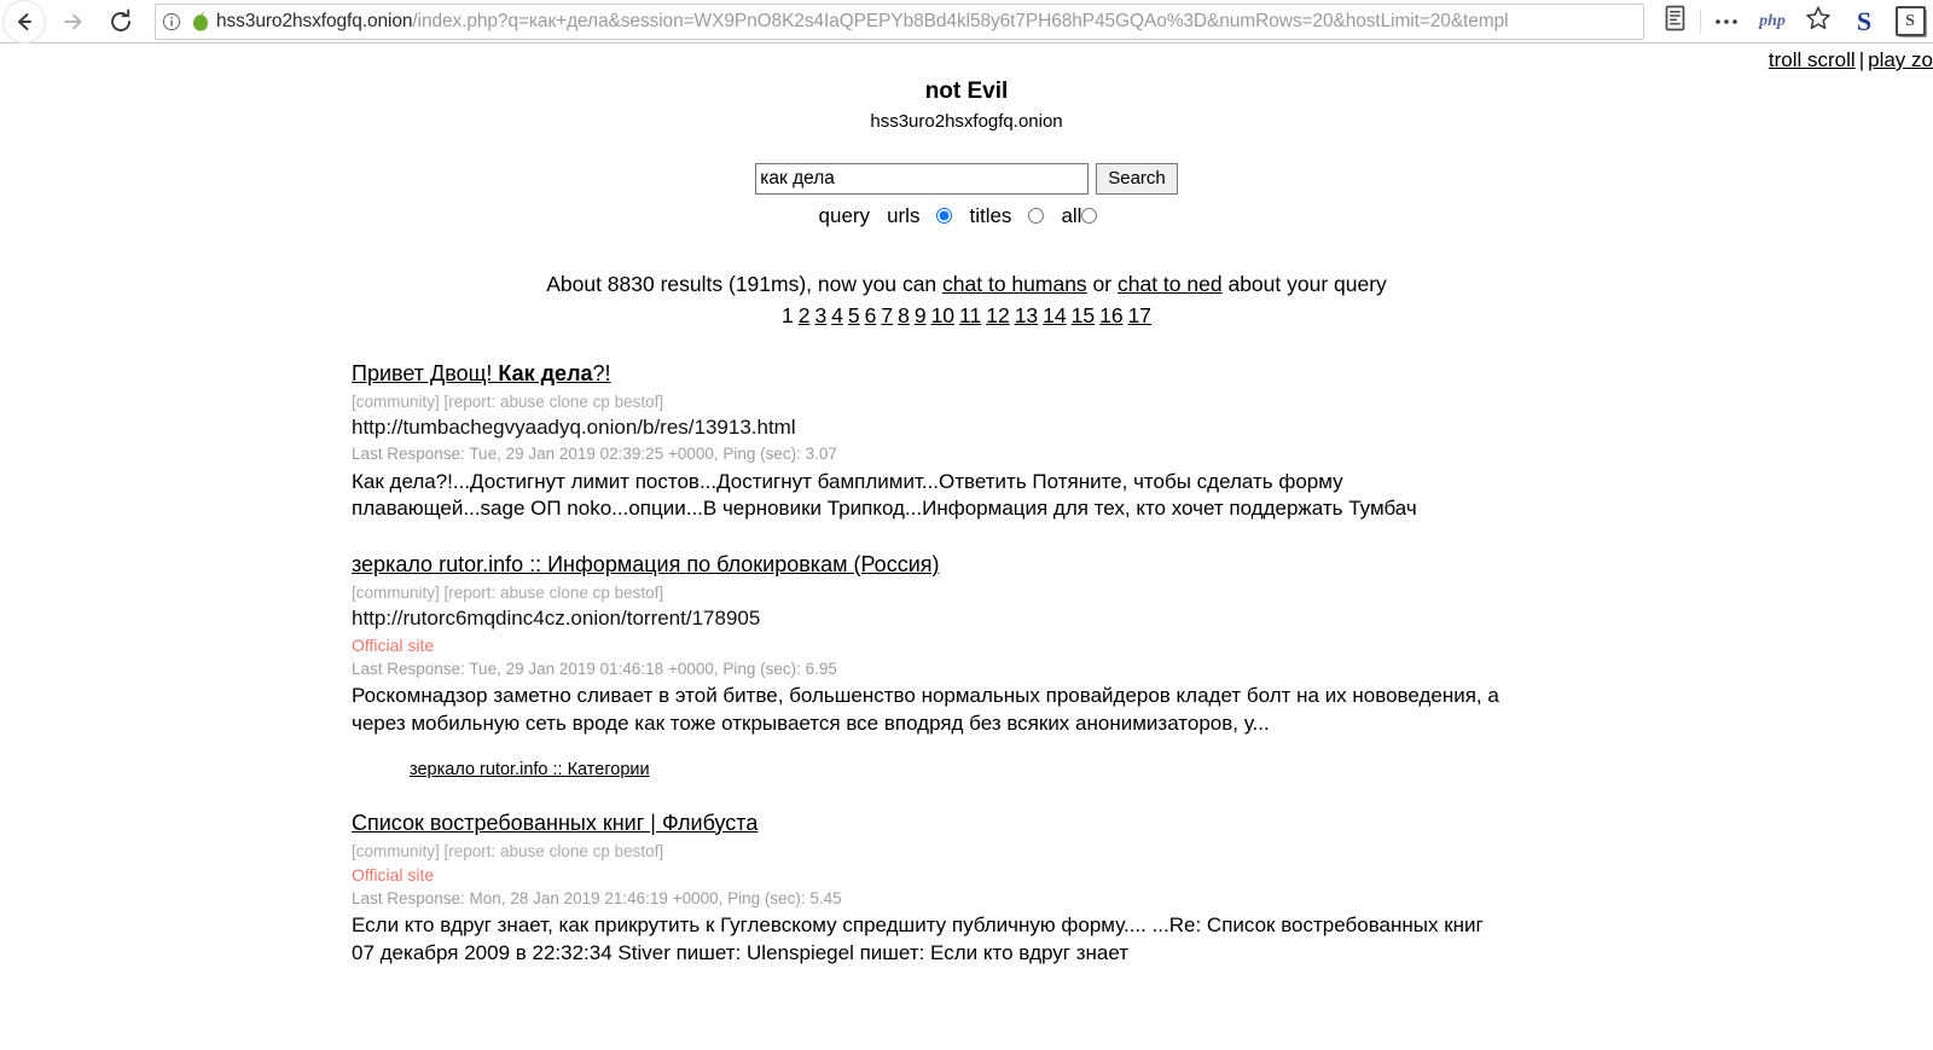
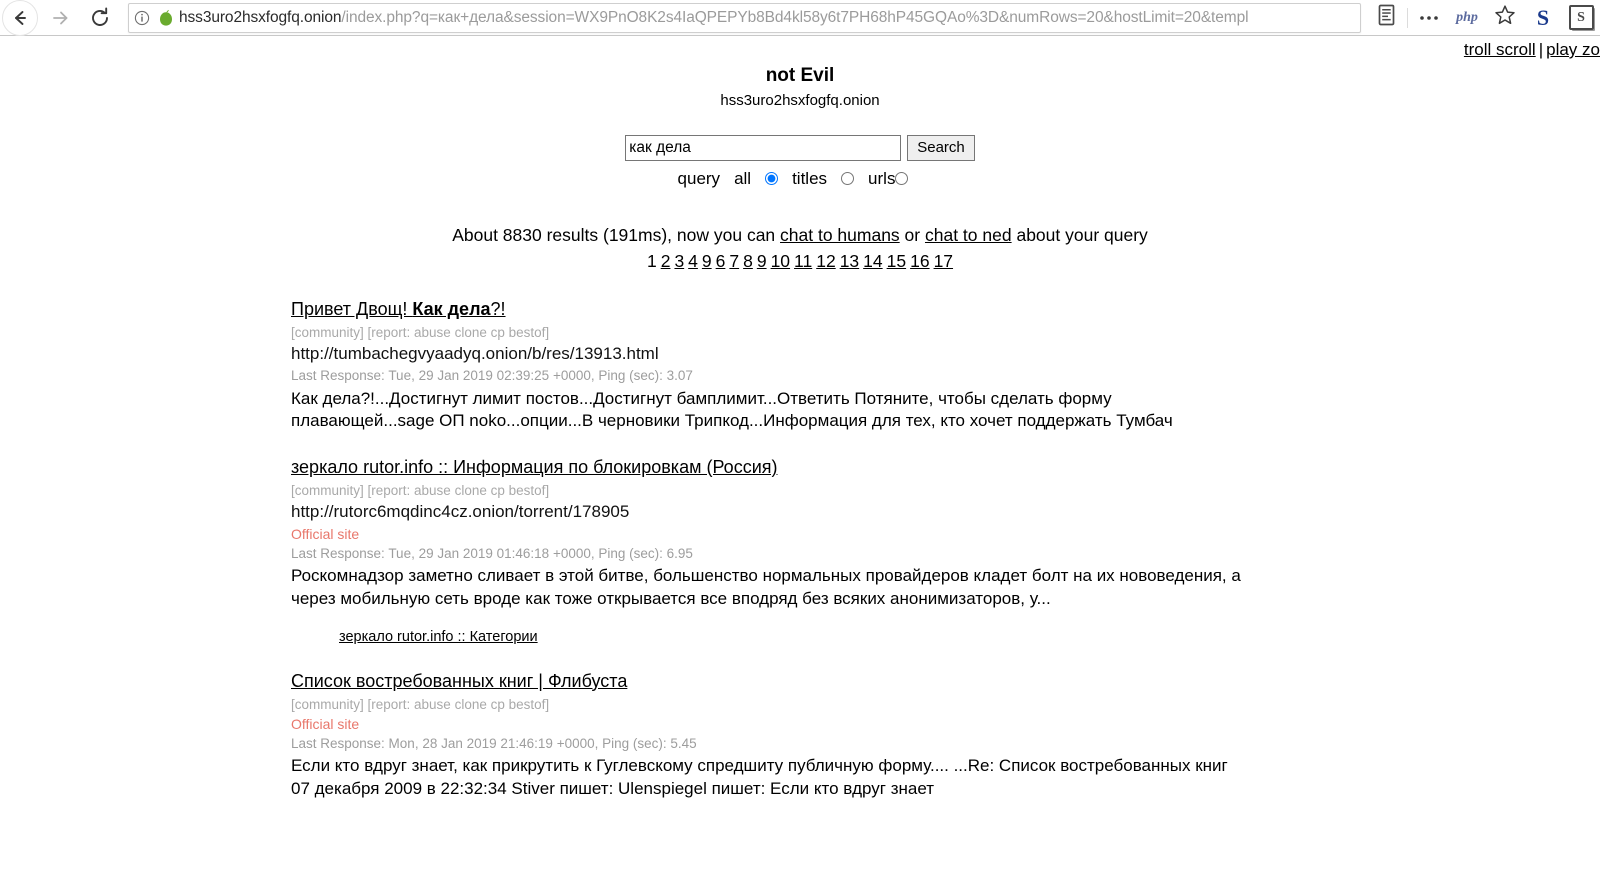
  hss3uro2hsxfogfq.onion/index.php?q=как+дела&session=WX9PnO8K2s4IaQPEPYb8Bd4kl58y6t7PH68hP45GQAo%3D&numRows=20&hostLimit=20&templ
  php
  S
  S
  troll scroll | play zo
  not Evil
  hss3uro2hsxfogfq.onion
  как дела
  Search
  query
- urls
+ all
  titles
- all
+ urls
  About 8830 results (191ms), now you can chat to humans or chat to ned about your query
- 1 2 3 4 5 6 7 8 9 10 11 12 13 14 15 16 17
+ 1 2 3 4 9 6 7 8 9 10 11 12 13 14 15 16 17
  Привет Двощ! Как дела?!
  [community] [report: abuse clone cp bestof]
  http://tumbachegvyaadyq.onion/b/res/13913.html
  Last Response: Tue, 29 Jan 2019 02:39:25 +0000, Ping (sec): 3.07
  Как дела?!...Достигнут лимит постов...Достигнут бамплимит...Ответить Потяните, чтобы сделать форму плавающей...sage ОП noko...опции...В черновики Трипкод...Информация для тех, кто хочет поддержать Тумбач
  зеркало rutor.info :: Информация по блокировкам (Россия)
  [community] [report: abuse clone cp bestof]
  http://rutorc6mqdinc4cz.onion/torrent/178905
  Official site
  Last Response: Tue, 29 Jan 2019 01:46:18 +0000, Ping (sec): 6.95
  Роскомнадзор заметно сливает в этой битве, большенство нормальных провайдеров кладет болт на их нововедения, а через мобильную сеть вроде как тоже открывается все вподряд без всяких анонимизаторов, у...
  зеркало rutor.info :: Категории
  Список востребованных книг | Флибуста
  [community] [report: abuse clone cp bestof]
  Official site
  Last Response: Mon, 28 Jan 2019 21:46:19 +0000, Ping (sec): 5.45
  Если кто вдруг знает, как прикрутить к Гуглевскому спредшиту публичную форму.... ...Re: Список востребованных книг 07 декабря 2009 в 22:32:34 Stiver пишет: Ulenspiegel пишет: Если кто вдруг знает
